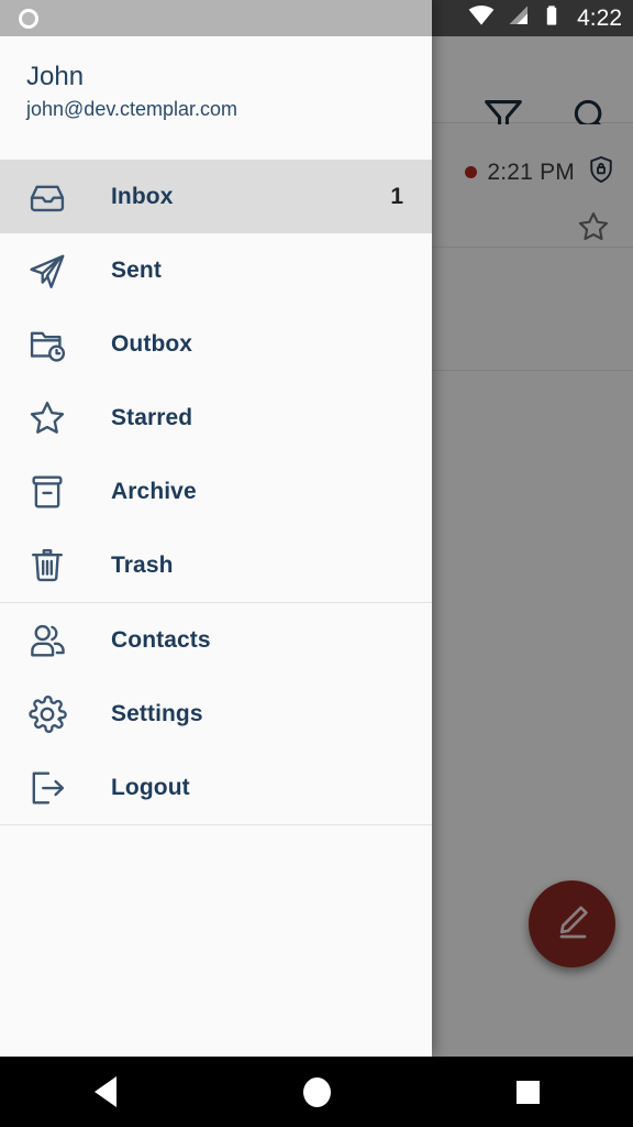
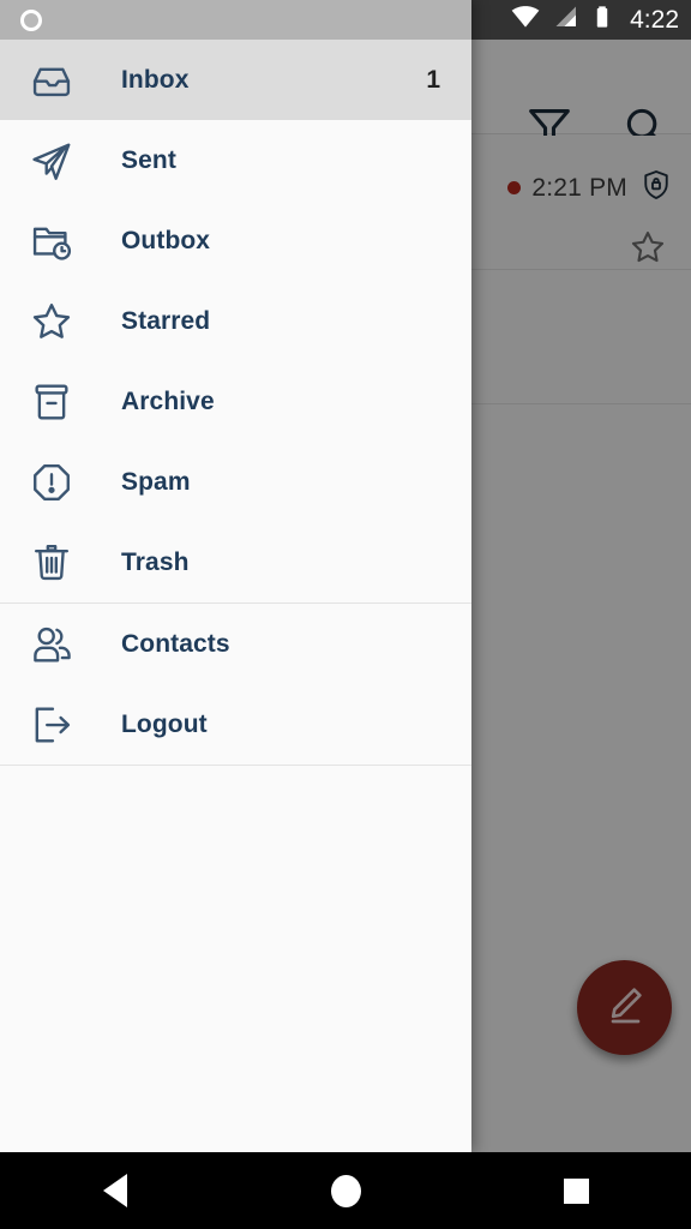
  2:21 PM
- John
- john@dev.ctemplar.com
  Inbox
  1
  Sent
  Outbox
  Starred
  Archive
+ Spam
  Trash
  Contacts
- Settings
  Logout
  4:22
